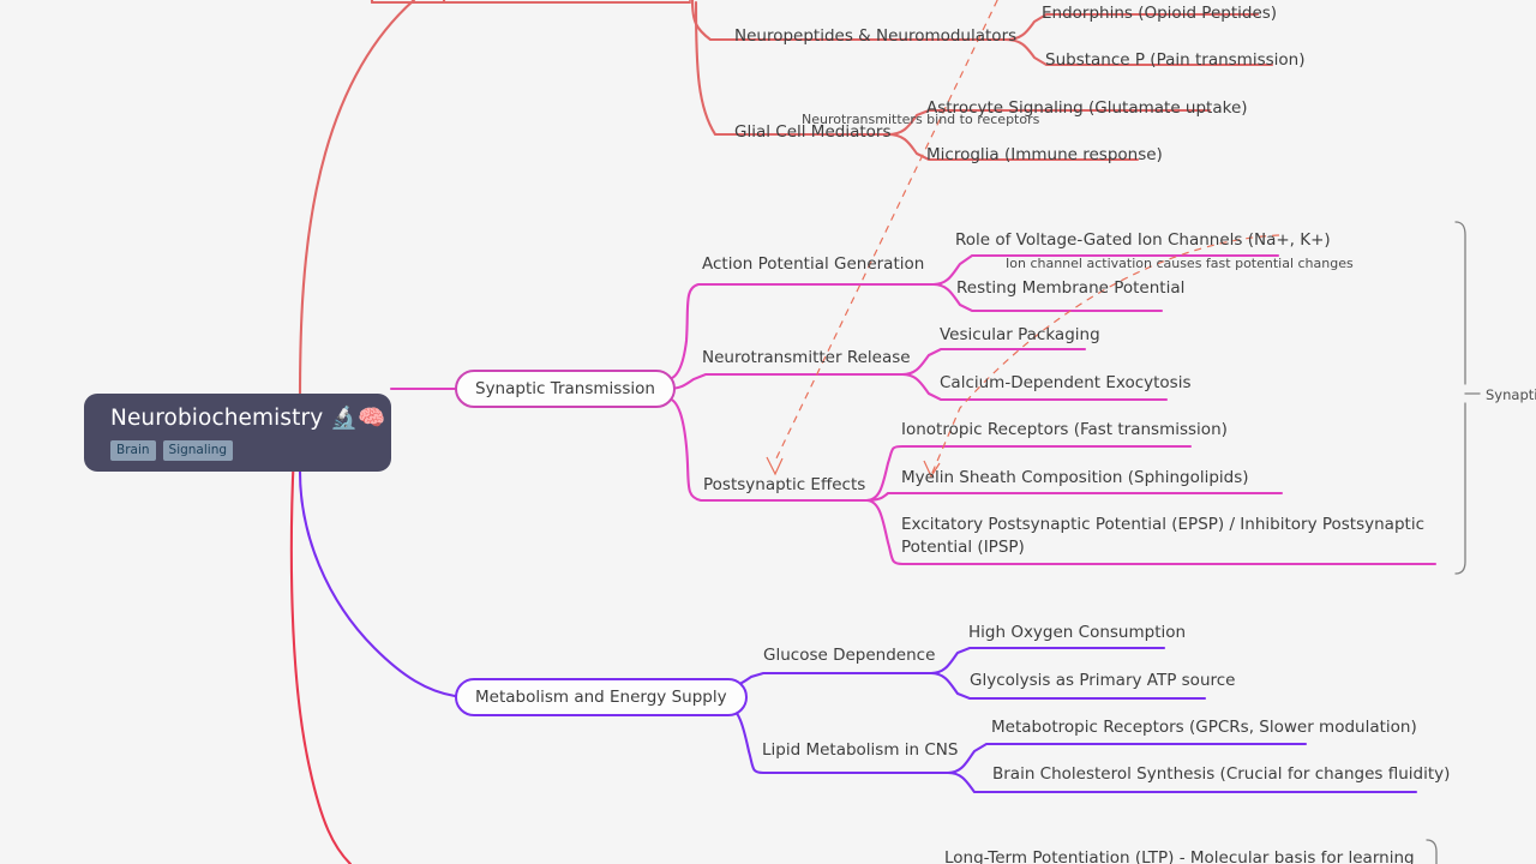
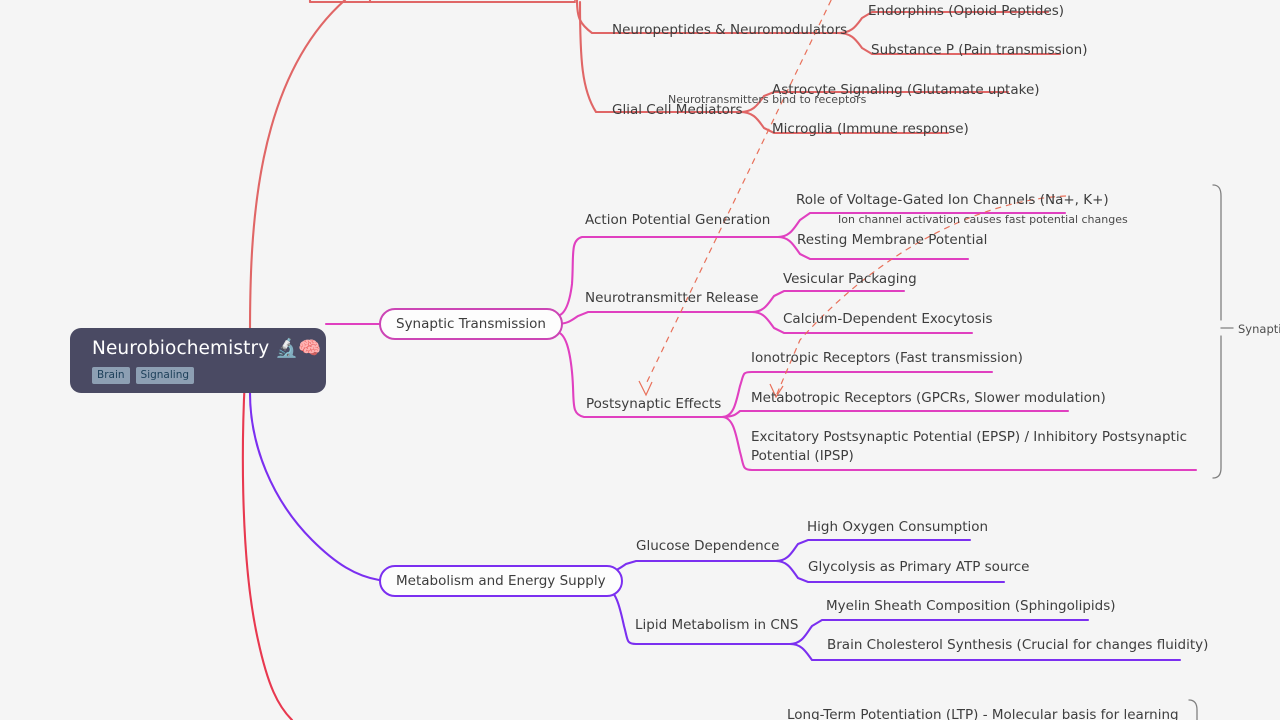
  Neurobiochemistry 🔬🧠
  Brain
  Signaling
  Neuropeptides & Neuromodulators
  Endorphins (Opioid Peptides)
  Substance P (Pain transmission)
  Glial Cell Mediators
  Astrocyte Signaling (Glutamate uptake)
  Microglia (Immune response)
  Synaptic Transmission
  Action Potential Generation
  Role of Voltage-Gated Ion Channels (Na+, K+)
  Resting Membrane Potential
  Neurotransmitter Release
  Vesicular Packaging
  Calcium-Dependent Exocytosis
  Postsynaptic Effects
  Ionotropic Receptors (Fast transmission)
- Myelin Sheath Composition (Sphingolipids)
+ Metabotropic Receptors (GPCRs, Slower modulation)
  Excitatory Postsynaptic Potential (EPSP) / Inhibitory Postsynaptic Potential (IPSP)
  Metabolism and Energy Supply
  Glucose Dependence
  High Oxygen Consumption
  Glycolysis as Primary ATP source
  Lipid Metabolism in CNS
- Metabotropic Receptors (GPCRs, Slower modulation)
+ Myelin Sheath Composition (Sphingolipids)
  Brain Cholesterol Synthesis (Crucial for changes fluidity)
  Long-Term Potentiation (LTP) - Molecular basis for learning
  Neurotransmitters bind to receptors
  Ion channel activation causes fast potential changes
  Synapt
